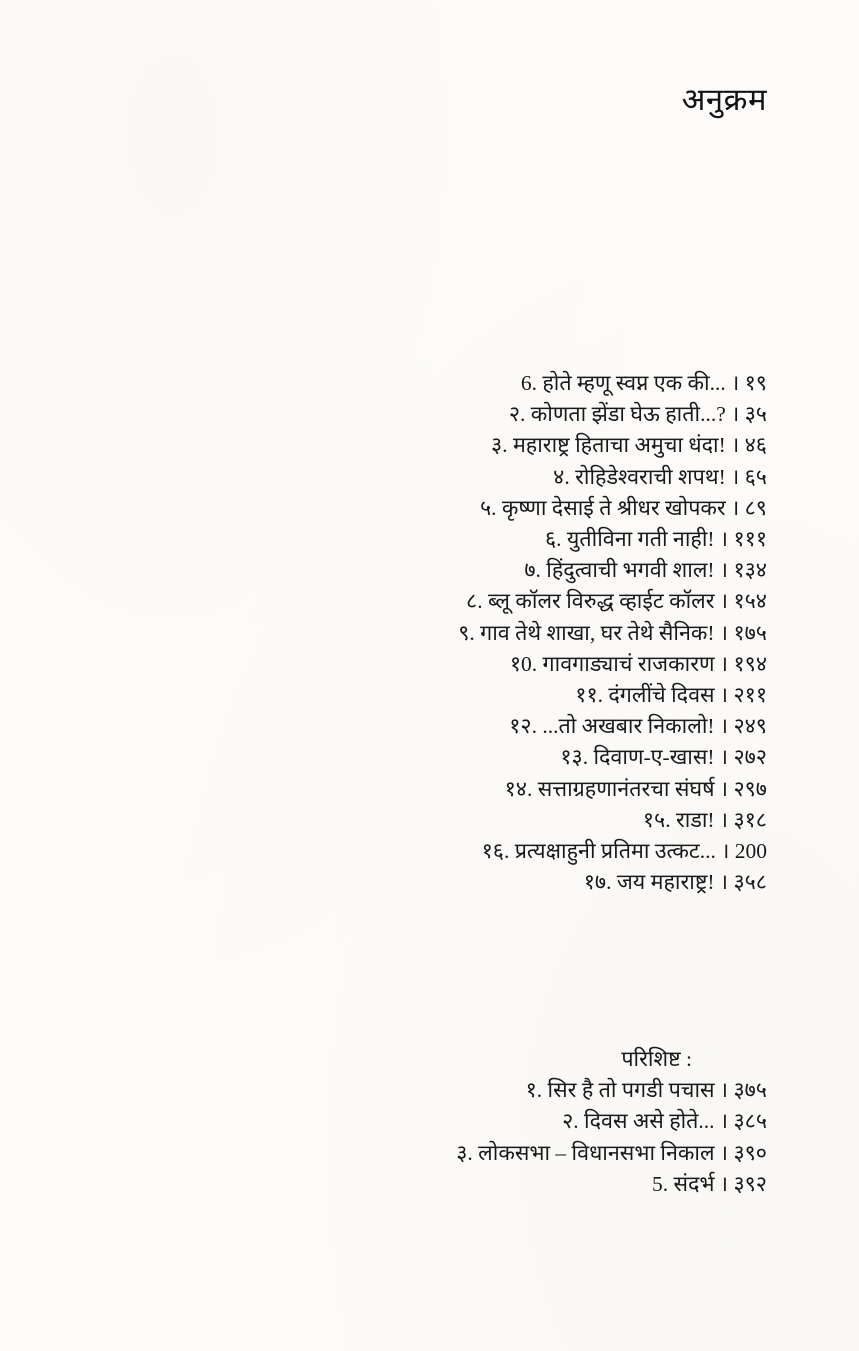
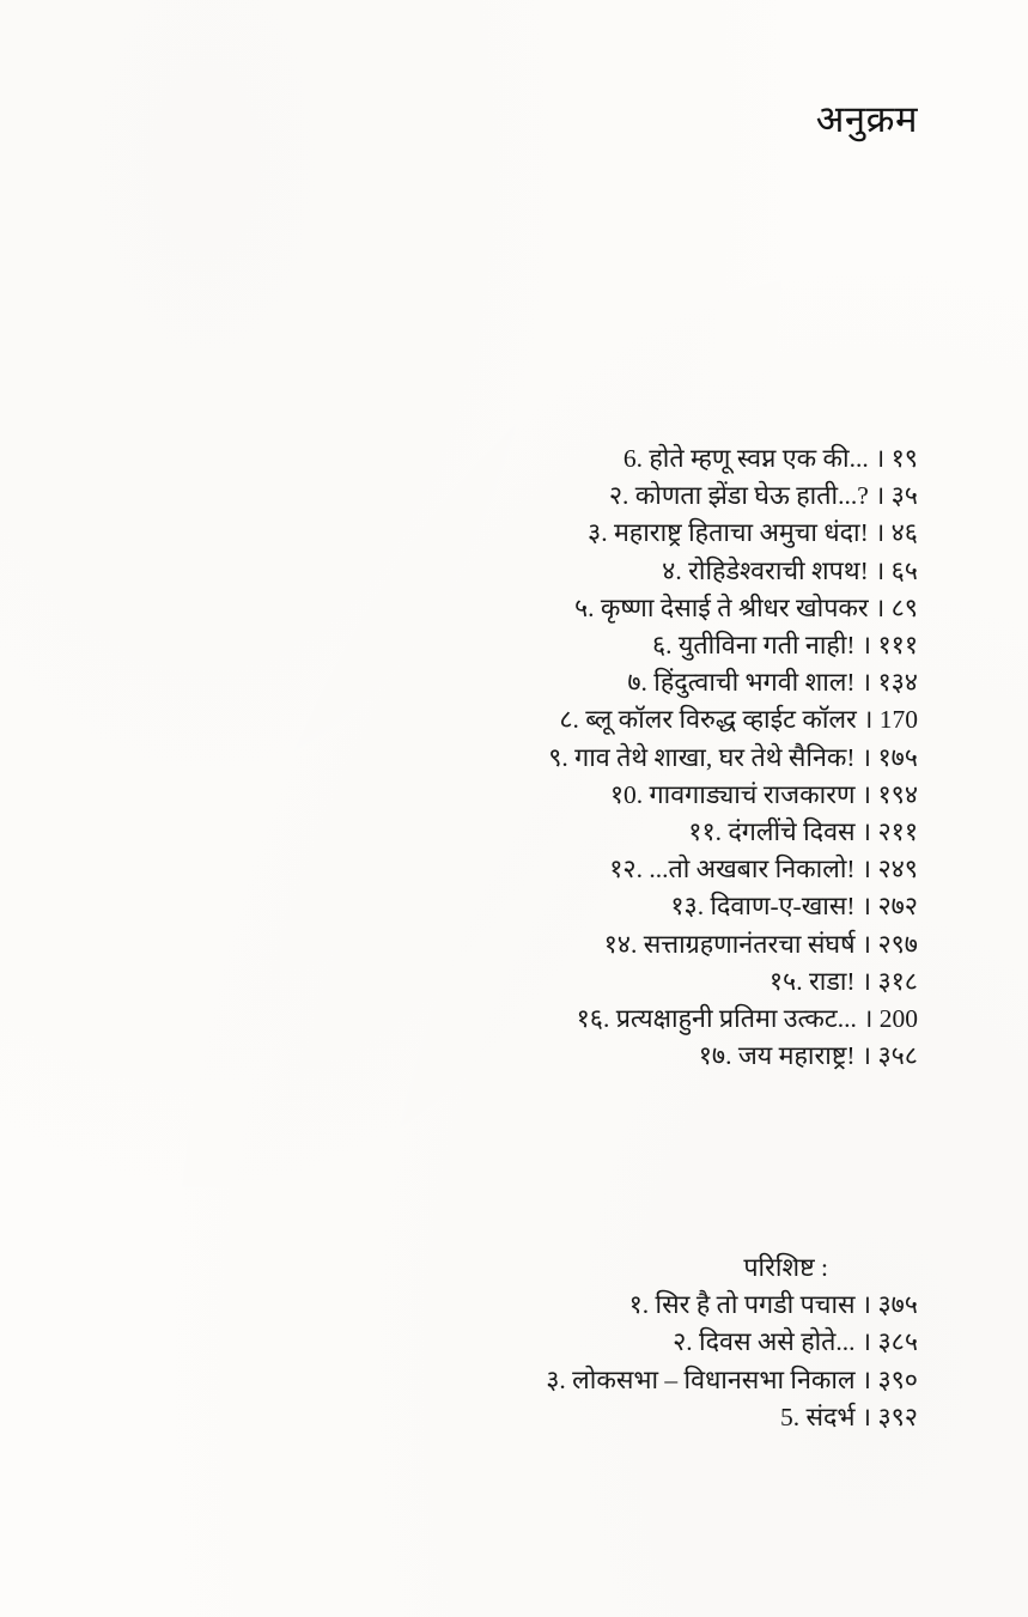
  अनुक्रम
  6. होते म्हणू स्वप्न एक की... । १९
  २. कोणता झेंडा घेऊ हाती...? । ३५
  ३. महाराष्ट्र हिताचा अमुचा धंदा! । ४६
  ४. रोहिडेश्वराची शपथ! । ६५
  ५. कृष्णा देसाई ते श्रीधर खोपकर । ८९
  ६. युतीविना गती नाही! । १११
  ७. हिंदुत्वाची भगवी शाल! । १३४
- ८. ब्लू कॉलर विरुद्ध व्हाईट कॉलर । १५४
+ ८. ब्लू कॉलर विरुद्ध व्हाईट कॉलर । 170
  ९. गाव तेथे शाखा, घर तेथे सैनिक! । १७५
  १0. गावगाड्याचं राजकारण । १९४
  ११. दंगलींचे दिवस । २११
  १२. ...तो अखबार निकालो! । २४९
  १३. दिवाण-ए-खास! । २७२
  १४. सत्ताग्रहणानंतरचा संघर्ष । २९७
  १५. राडा! । ३१८
  १६. प्रत्यक्षाहुनी प्रतिमा उत्कट... । 200
  १७. जय महाराष्ट्र! । ३५८
  परिशिष्ट :
  १. सिर है तो पगडी पचास । ३७५
  २. दिवस असे होते... । ३८५
  ३. लोकसभा – विधानसभा निकाल । ३९०
  5. संदर्भ । ३९२
